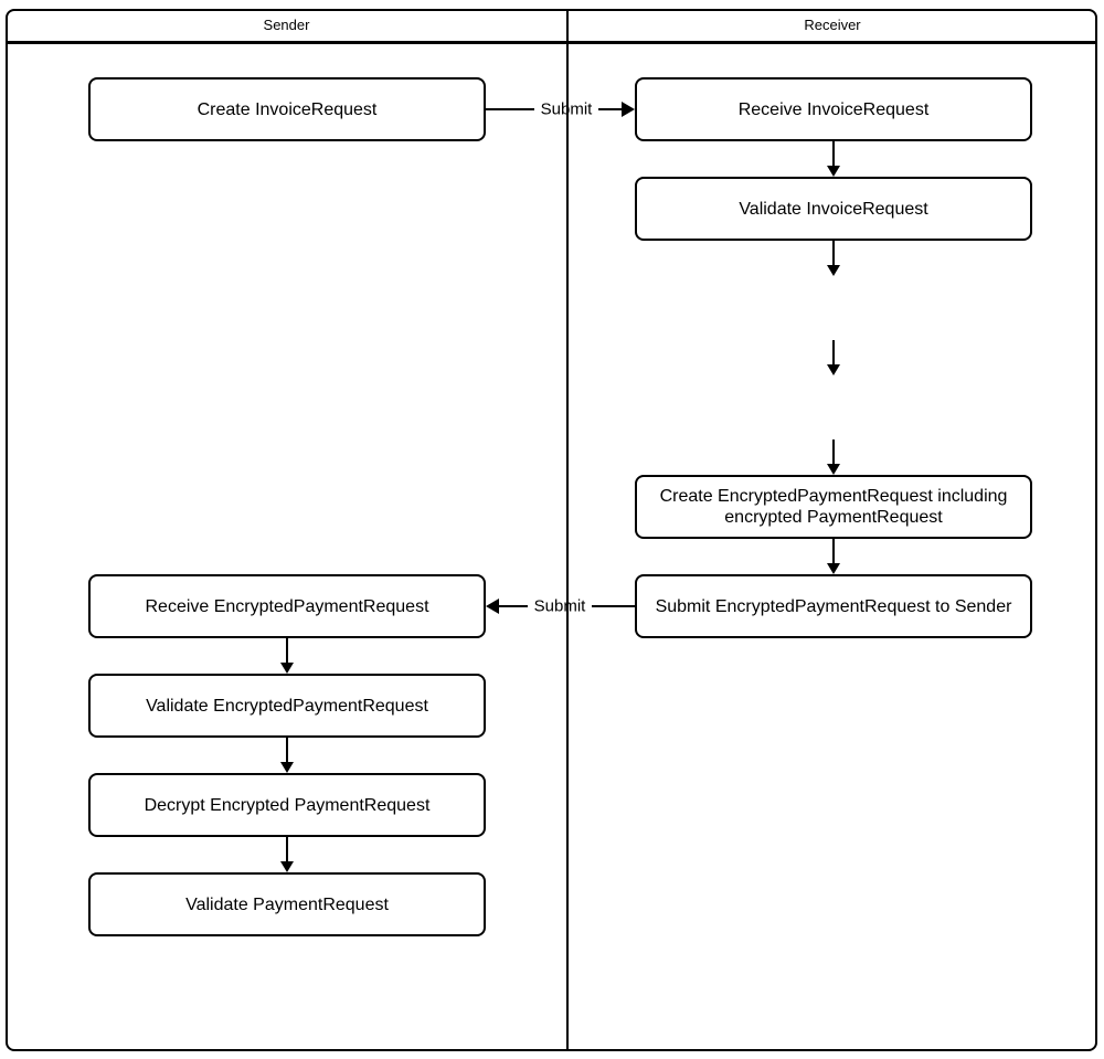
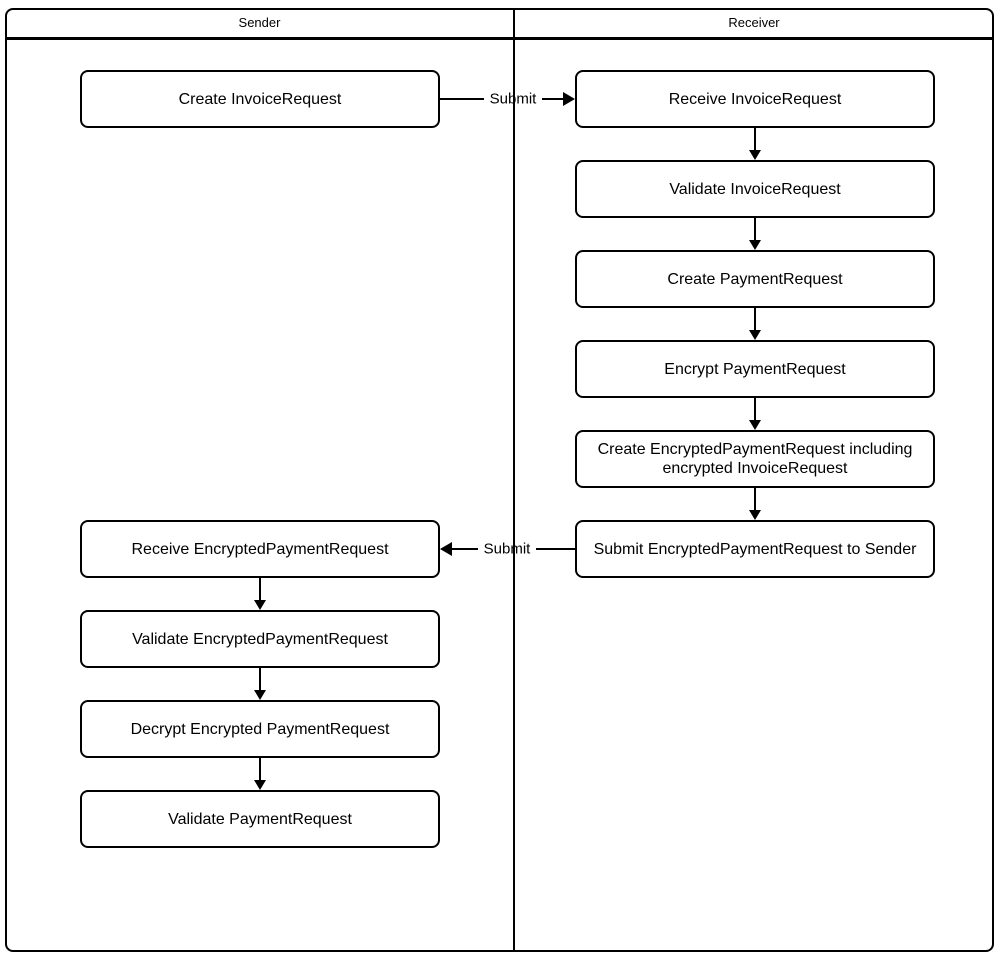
  Sender
  Receiver
  Create InvoiceRequest
  Receive EncryptedPaymentRequest
  Validate EncryptedPaymentRequest
  Decrypt Encrypted PaymentRequest
  Validate PaymentRequest
  Receive InvoiceRequest
  Validate InvoiceRequest
+ Create PaymentRequest
+ Encrypt PaymentRequest
- Create EncryptedPaymentRequest including encrypted PaymentRequest
+ Create EncryptedPaymentRequest including encrypted InvoiceRequest
  Submit EncryptedPaymentRequest to Sender
  Submit
  Submit
